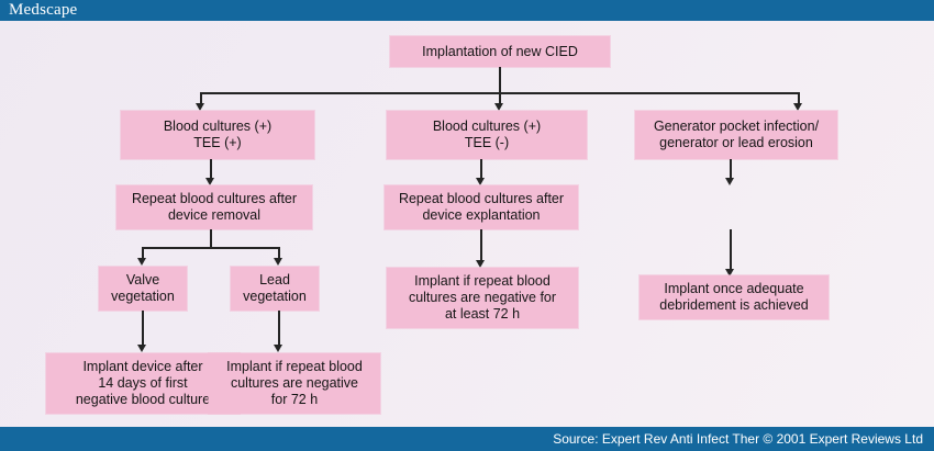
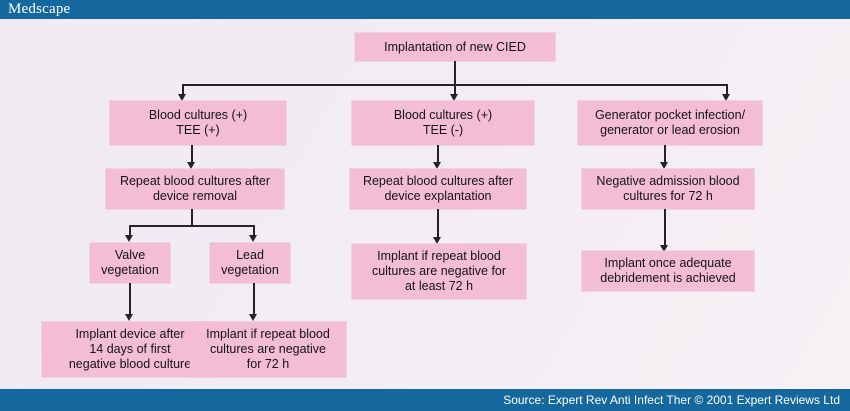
  Medscape
  Implantation of new CIED
  Blood cultures (+)
  TEE (+)
  Blood cultures (+)
  TEE (-)
  Generator pocket infection/
  generator or lead erosion
  Repeat blood cultures after
  device removal
  Repeat blood cultures after
  device explantation
+ Negative admission blood
+ cultures for 72 h
  Valve
  vegetation
  Lead
  vegetation
  Implant if repeat blood
  cultures are negative for
  at least 72 h
  Implant once adequate
  debridement is achieved
  Implant device after
  14 days of first
  negative blood culture
  Implant if repeat blood
  cultures are negative
  for 72 h
  Source: Expert Rev Anti Infect Ther © 2001 Expert Reviews Ltd
